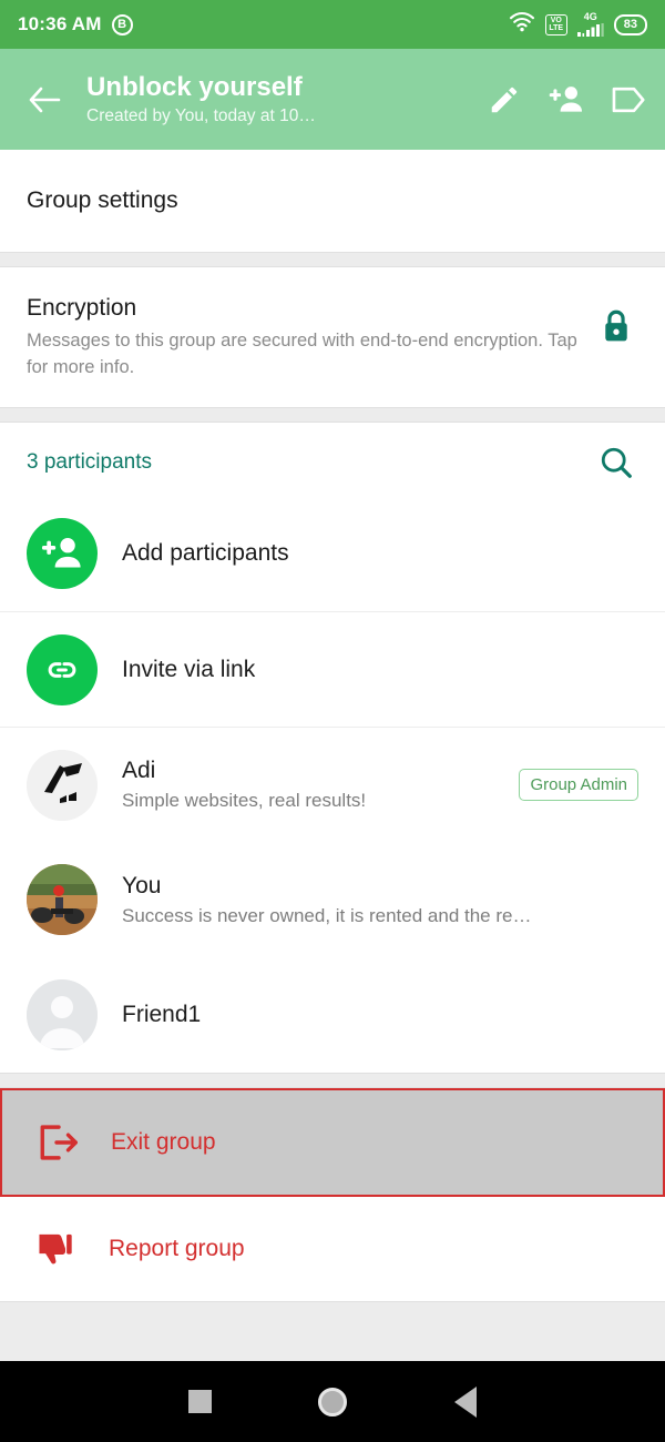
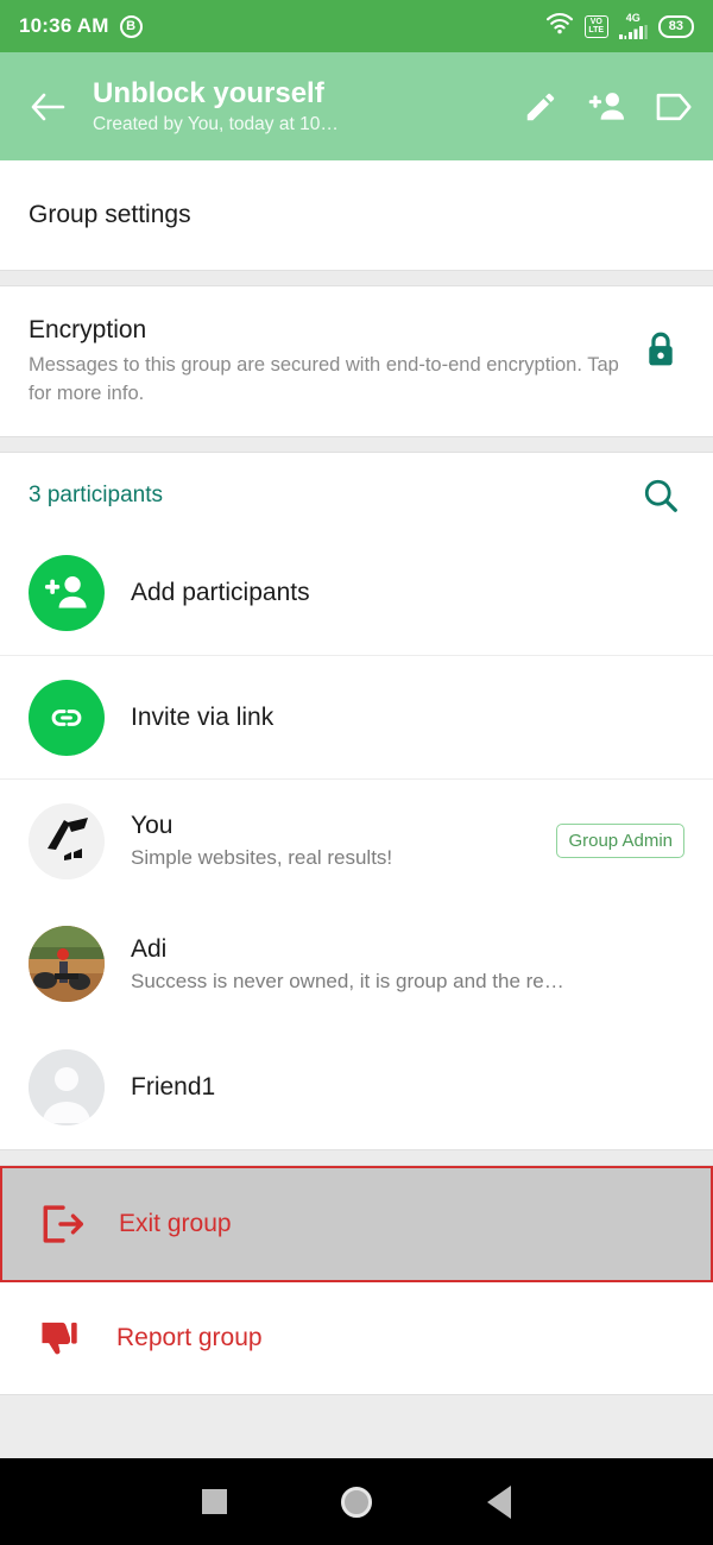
  10:36 AM
  B
  4G
  83
  Unblock yourself
  Created by You, today at 10…
  Group settings
  Encryption
  Messages to this group are secured with end-to-end encryption. Tap for more info.
  3 participants
  Add participants
  Invite via link
- Adi
+ You
  Simple websites, real results!
  Group Admin
- You
+ Adi
- Success is never owned, it is rented and the re…
+ Success is never owned, it is group and the re…
  Friend1
  Exit group
  Report group
